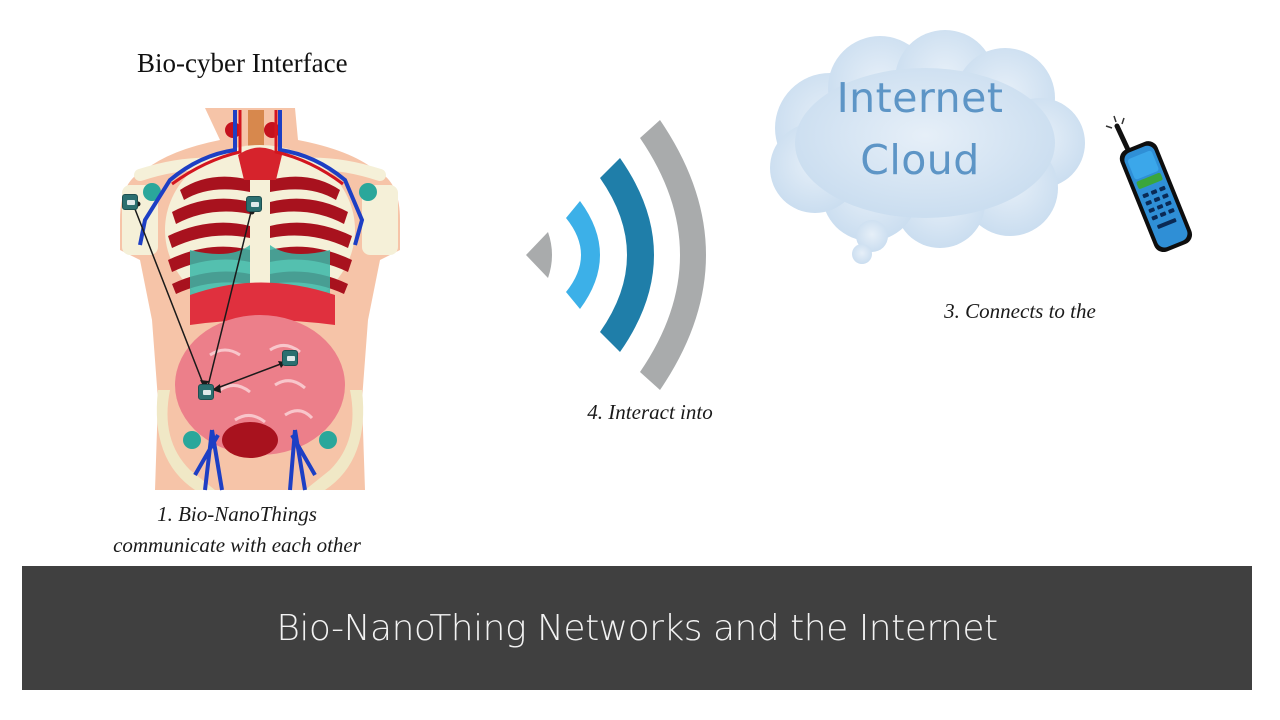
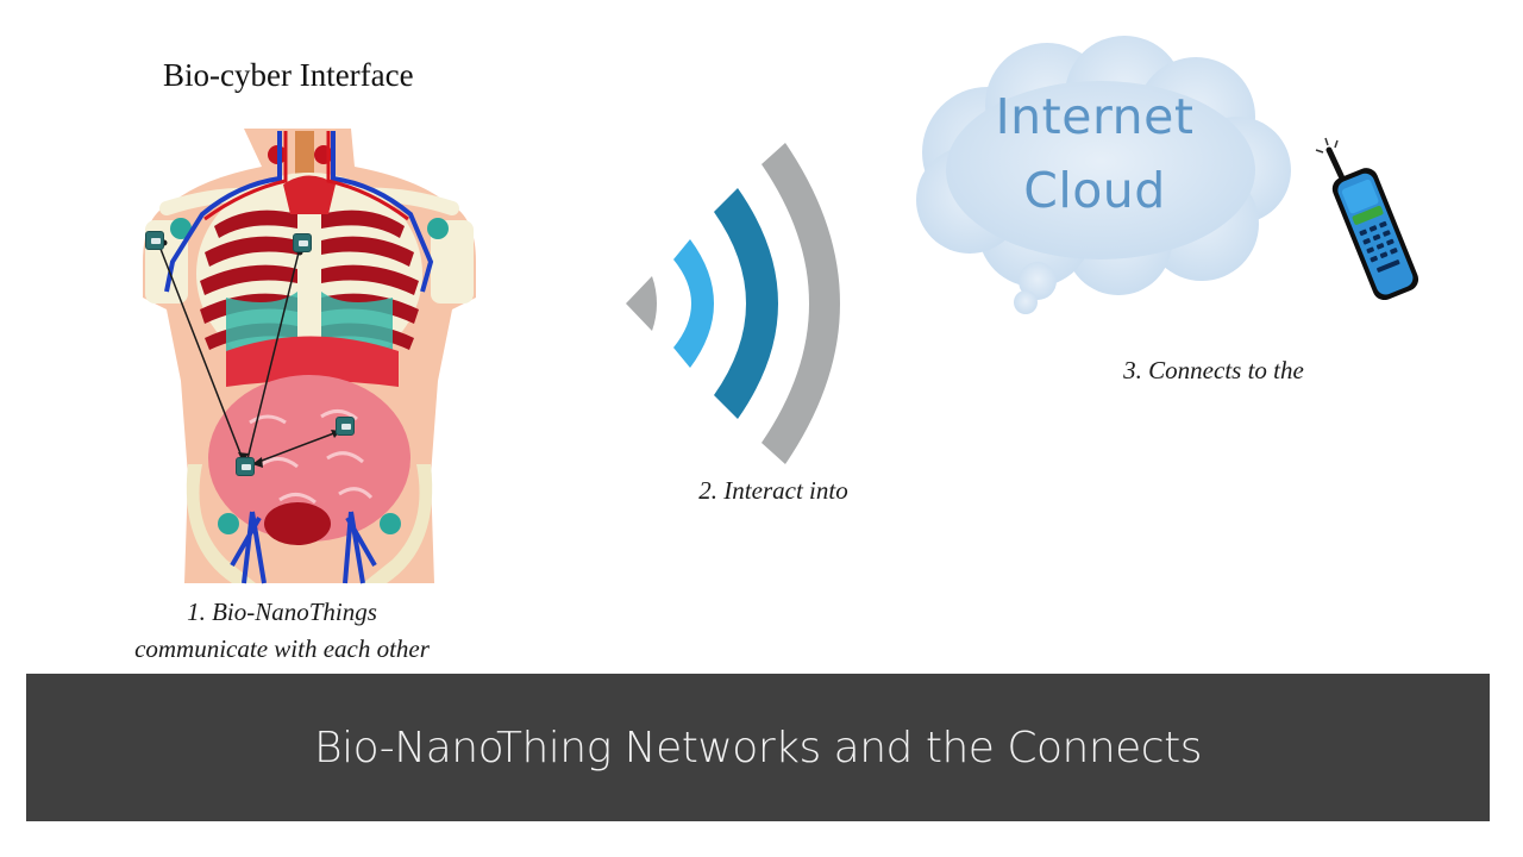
  Bio-cyber Interface
  1. Bio-NanoThings
  communicate with each other
- 4. Interact into
+ 2. Interact into
  Internet
  Cloud
  3. Connects to the
- Bio-NanoThing Networks and the Internet
+ Bio-NanoThing Networks and the Connects
